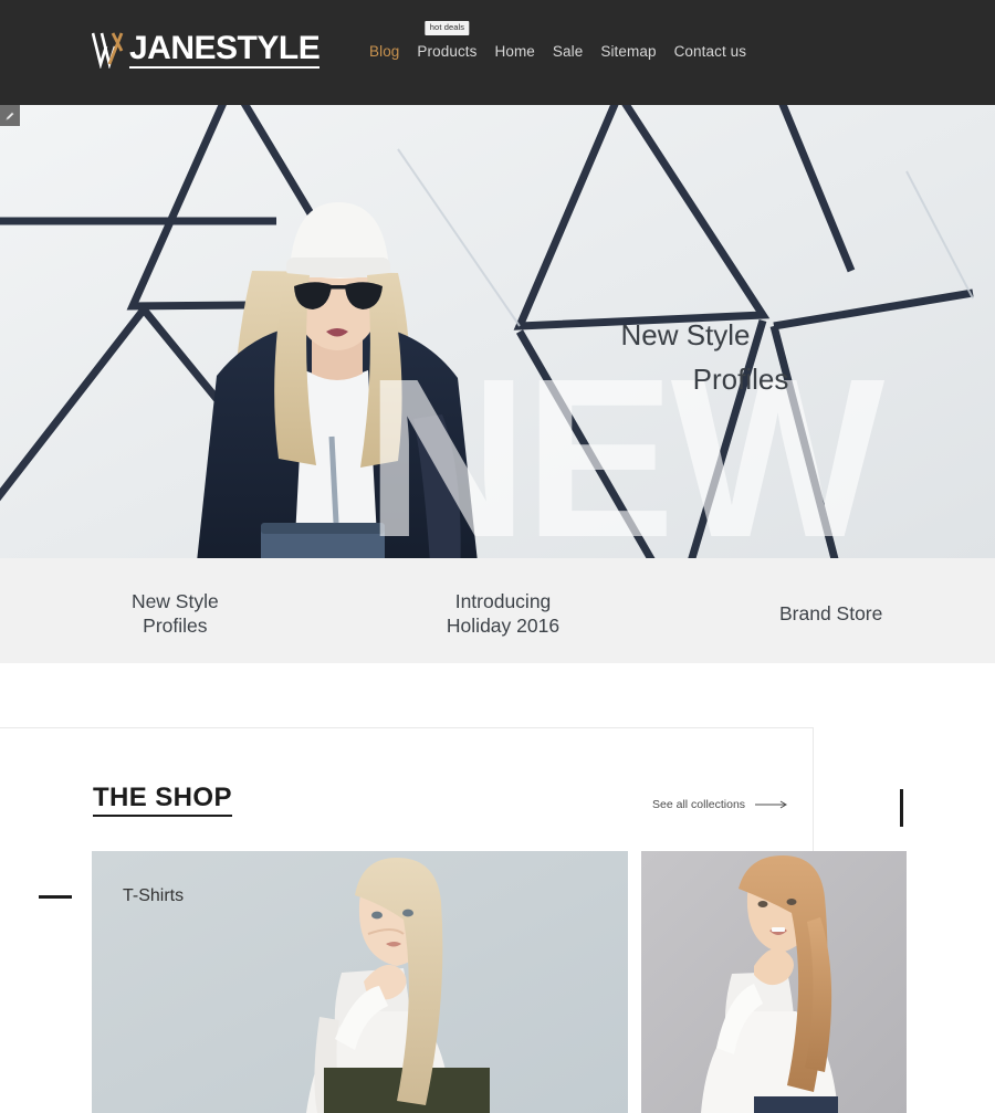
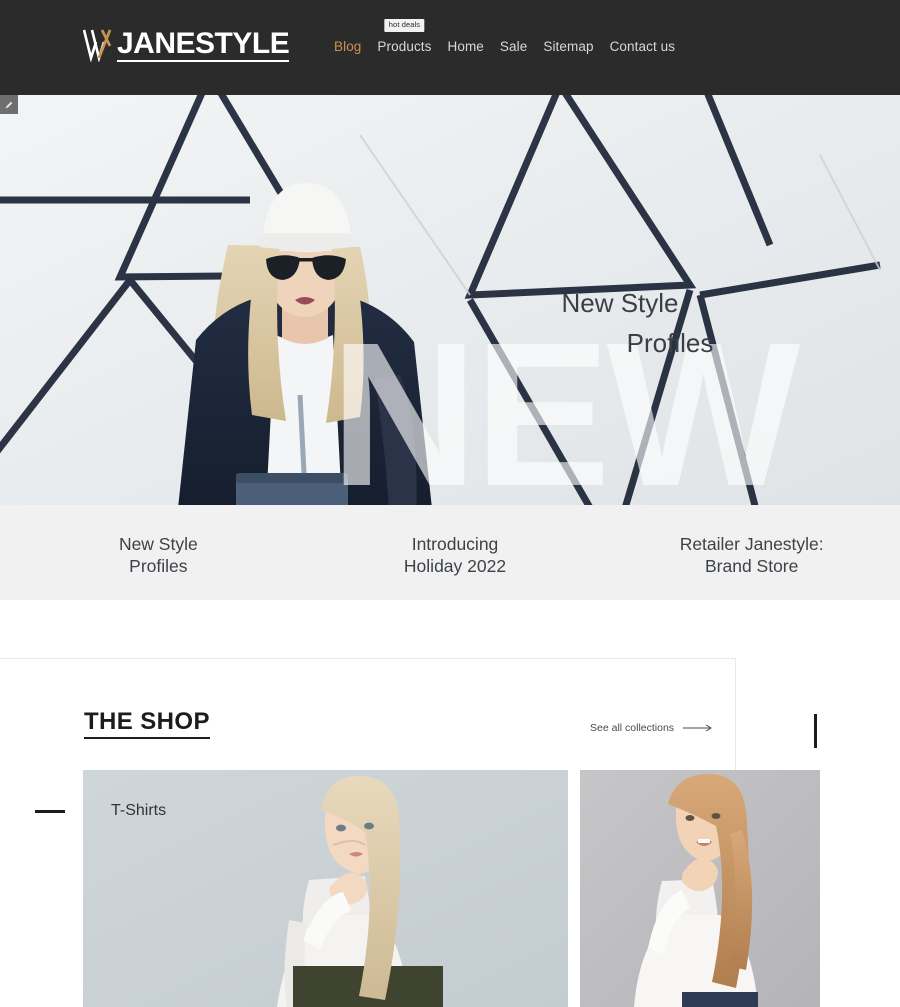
  JANESTYLE
  Blog
  hot deals
  Products
  Home
  Sale
  Sitemap
  Contact us
  NEW
  New Style
  Profiles
  New Style
  Profiles
  Introducing
- Holiday 2016
+ Holiday 2022
+ Retailer Janestyle:
  Brand Store
  THE SHOP
  See all collections
  T-Shirts
